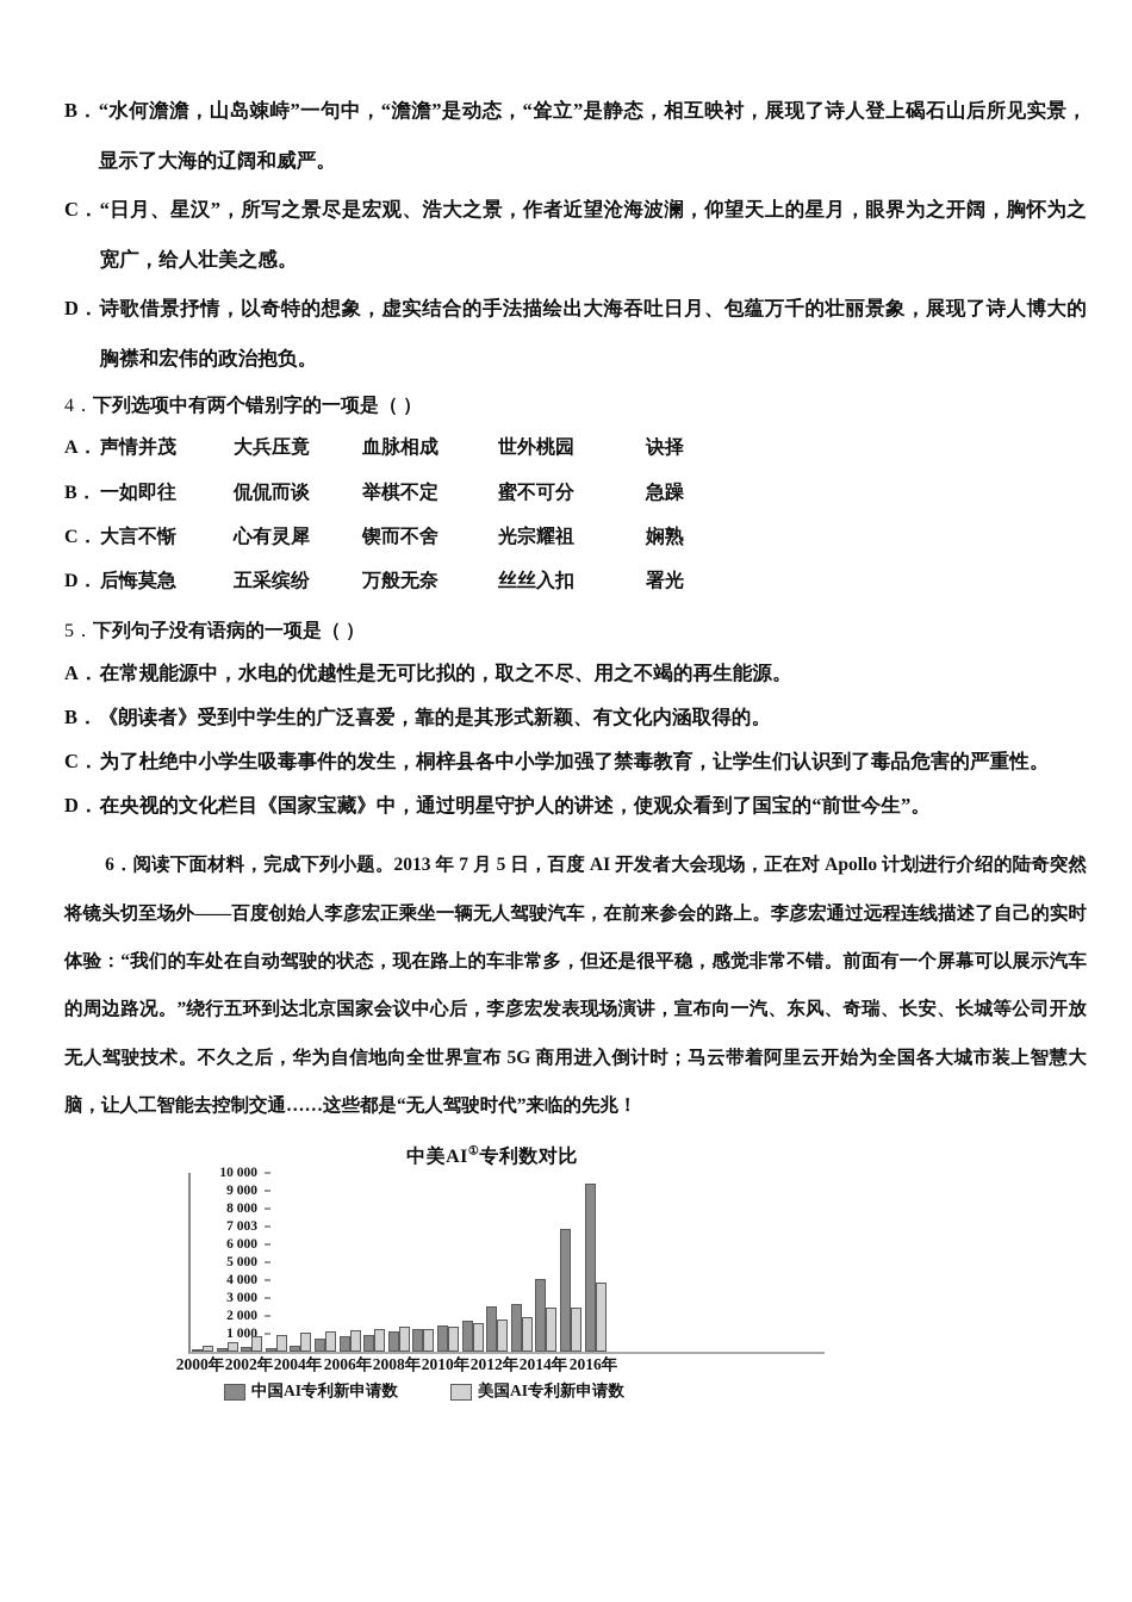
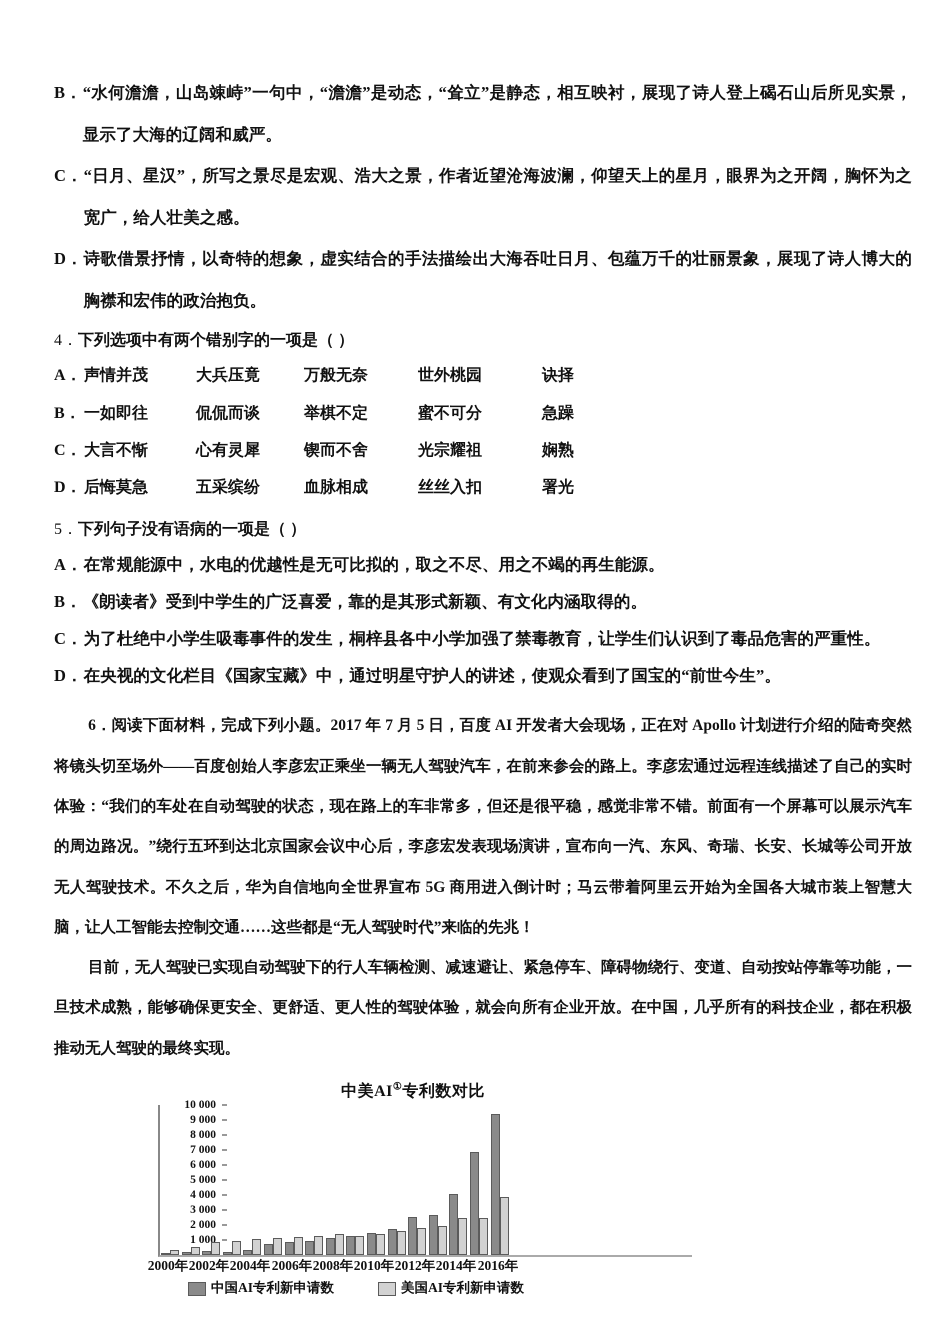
  B．
  “水何澹澹，山岛竦峙”一句中，“澹澹”是动态，“耸立”是静态，相互映衬，展现了诗人登上碣石山后所见实景，显示了大海的辽阔和威严。
  C．
  “日月、星汉”，所写之景尽是宏观、浩大之景，作者近望沧海波澜，仰望天上的星月，眼界为之开阔，胸怀为之宽广，给人壮美之感。
  D．
  诗歌借景抒情，以奇特的想象，虚实结合的手法描绘出大海吞吐日月、包蕴万千的壮丽景象，展现了诗人博大的胸襟和宏伟的政治抱负。
  4．下列选项中有两个错别字的一项是（ ）
  A．
  声情并茂
  大兵压竟
- 血脉相成
+ 万般无奈
  世外桃园
  诀择
  B．
  一如即往
  侃侃而谈
  举棋不定
  蜜不可分
  急躁
  C．
  大言不惭
  心有灵犀
  锲而不舍
  光宗耀祖
  娴熟
  D．
  后悔莫急
  五采缤纷
- 万般无奈
+ 血脉相成
  丝丝入扣
  署光
  5．下列句子没有语病的一项是（ ）
  A．
  在常规能源中，水电的优越性是无可比拟的，取之不尽、用之不竭的再生能源。
  B．
  《朗读者》受到中学生的广泛喜爱，靠的是其形式新颖、有文化内涵取得的。
  C．
  为了杜绝中小学生吸毒事件的发生，桐梓县各中小学加强了禁毒教育，让学生们认识到了毒品危害的严重性。
  D．
  在央视的文化栏目《国家宝藏》中，通过明星守护人的讲述，使观众看到了国宝的“前世今生”。
- 6．阅读下面材料，完成下列小题。2013 年 7 月 5 日，百度 AI 开发者大会现场，正在对 Apollo 计划进行介绍的陆奇突然将镜头切至场外——百度创始人李彦宏正乘坐一辆无人驾驶汽车，在前来参会的路上。李彦宏通过远程连线描述了自己的实时体验：“我们的车处在自动驾驶的状态，现在路上的车非常多，但还是很平稳，感觉非常不错。前面有一个屏幕可以展示汽车的周边路况。”绕行五环到达北京国家会议中心后，李彦宏发表现场演讲，宣布向一汽、东风、奇瑞、长安、长城等公司开放无人驾驶技术。不久之后，华为自信地向全世界宣布 5G 商用进入倒计时；马云带着阿里云开始为全国各大城市装上智慧大脑，让人工智能去控制交通……这些都是“无人驾驶时代”来临的先兆！
+ 6．阅读下面材料，完成下列小题。2017 年 7 月 5 日，百度 AI 开发者大会现场，正在对 Apollo 计划进行介绍的陆奇突然将镜头切至场外——百度创始人李彦宏正乘坐一辆无人驾驶汽车，在前来参会的路上。李彦宏通过远程连线描述了自己的实时体验：“我们的车处在自动驾驶的状态，现在路上的车非常多，但还是很平稳，感觉非常不错。前面有一个屏幕可以展示汽车的周边路况。”绕行五环到达北京国家会议中心后，李彦宏发表现场演讲，宣布向一汽、东风、奇瑞、长安、长城等公司开放无人驾驶技术。不久之后，华为自信地向全世界宣布 5G 商用进入倒计时；马云带着阿里云开始为全国各大城市装上智慧大脑，让人工智能去控制交通……这些都是“无人驾驶时代”来临的先兆！
+ 目前，无人驾驶已实现自动驾驶下的行人车辆检测、减速避让、紧急停车、障碍物绕行、变道、自动按站停靠等功能，一旦技术成熟，能够确保更安全、更舒适、更人性的驾驶体验，就会向所有企业开放。在中国，几乎所有的科技企业，都在积极推动无人驾驶的最终实现。
  中美AI①专利数对比
  10 000
  9 000
  8 000
- 7 003
+ 7 000
  6 000
  5 000
  4 000
  3 000
  2 000
  1 000
  2000年
  2002年
  2004年
  2006年
  2008年
  2010年
  2012年
  2014年
  2016年
  中国AI专利新申请数
  美国AI专利新申请数
